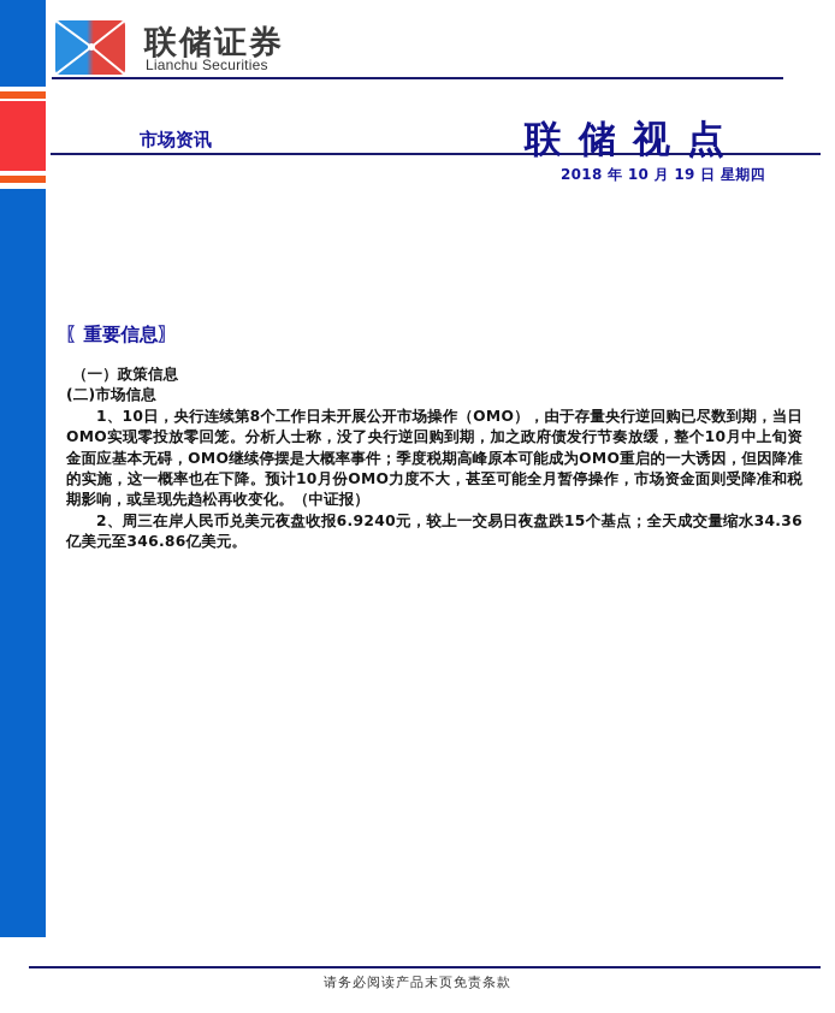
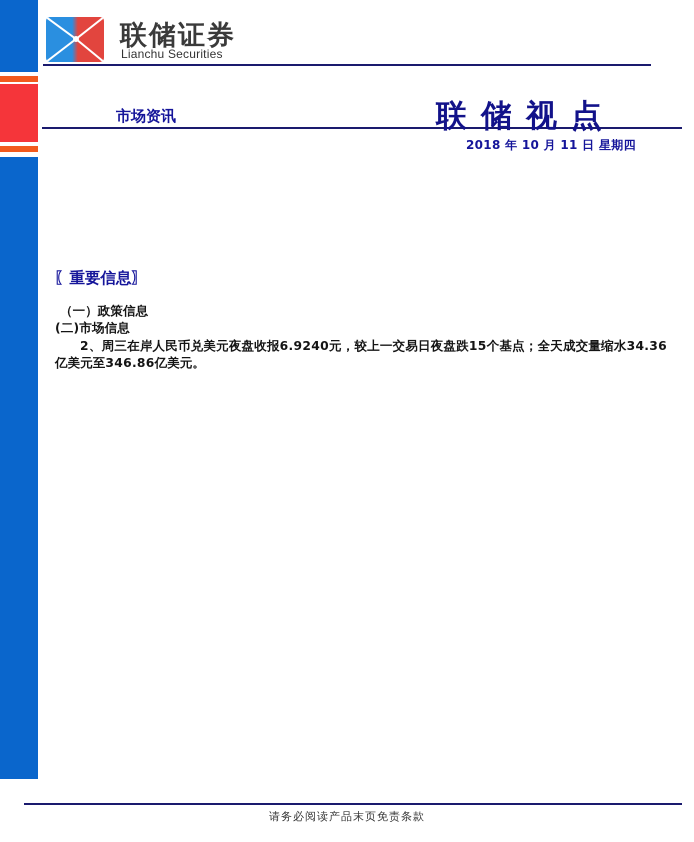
  联储证券
  Lianchu Securities
  市场资讯
  联储视点
- 2018 年 10 月 19 日 星期四
+ 2018 年 10 月 11 日 星期四
  〖重要信息〗
  （一）政策信息
  (二)市场信息
- 1、10日，央行连续第8个工作日未开展公开市场操作（OMO），由于存量央行逆回购已尽数到期，当日OMO实现零投放零回笼。分析人士称，没了央行逆回购到期，加之政府债发行节奏放缓，整个10月中上旬资金面应基本无碍，OMO继续停摆是大概率事件；季度税期高峰原本可能成为OMO重启的一大诱因，但因降准的实施，这一概率也在下降。预计10月份OMO力度不大，甚至可能全月暂停操作，市场资金面则受降准和税期影响，或呈现先趋松再收变化。（中证报）
  2、周三在岸人民币兑美元夜盘收报6.9240元，较上一交易日夜盘跌15个基点；全天成交量缩水34.36亿美元至346.86亿美元。
  请务必阅读产品末页免责条款
